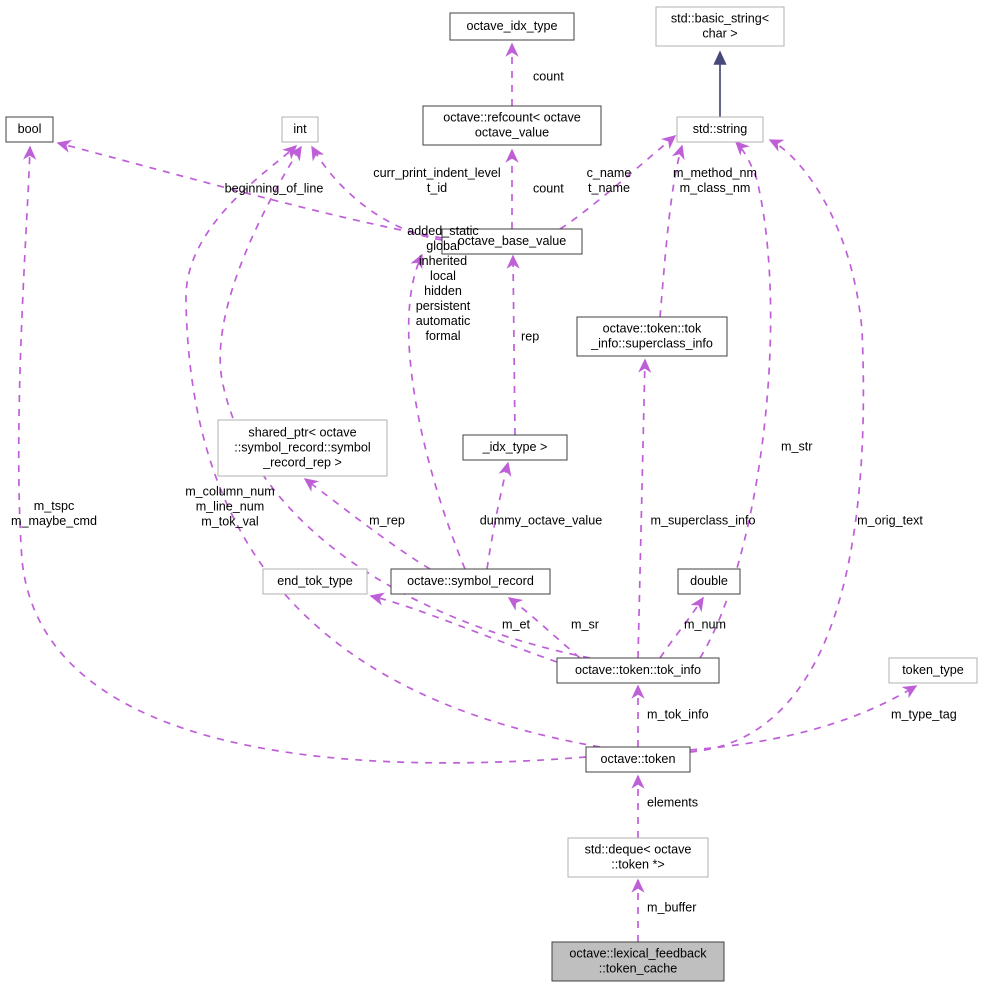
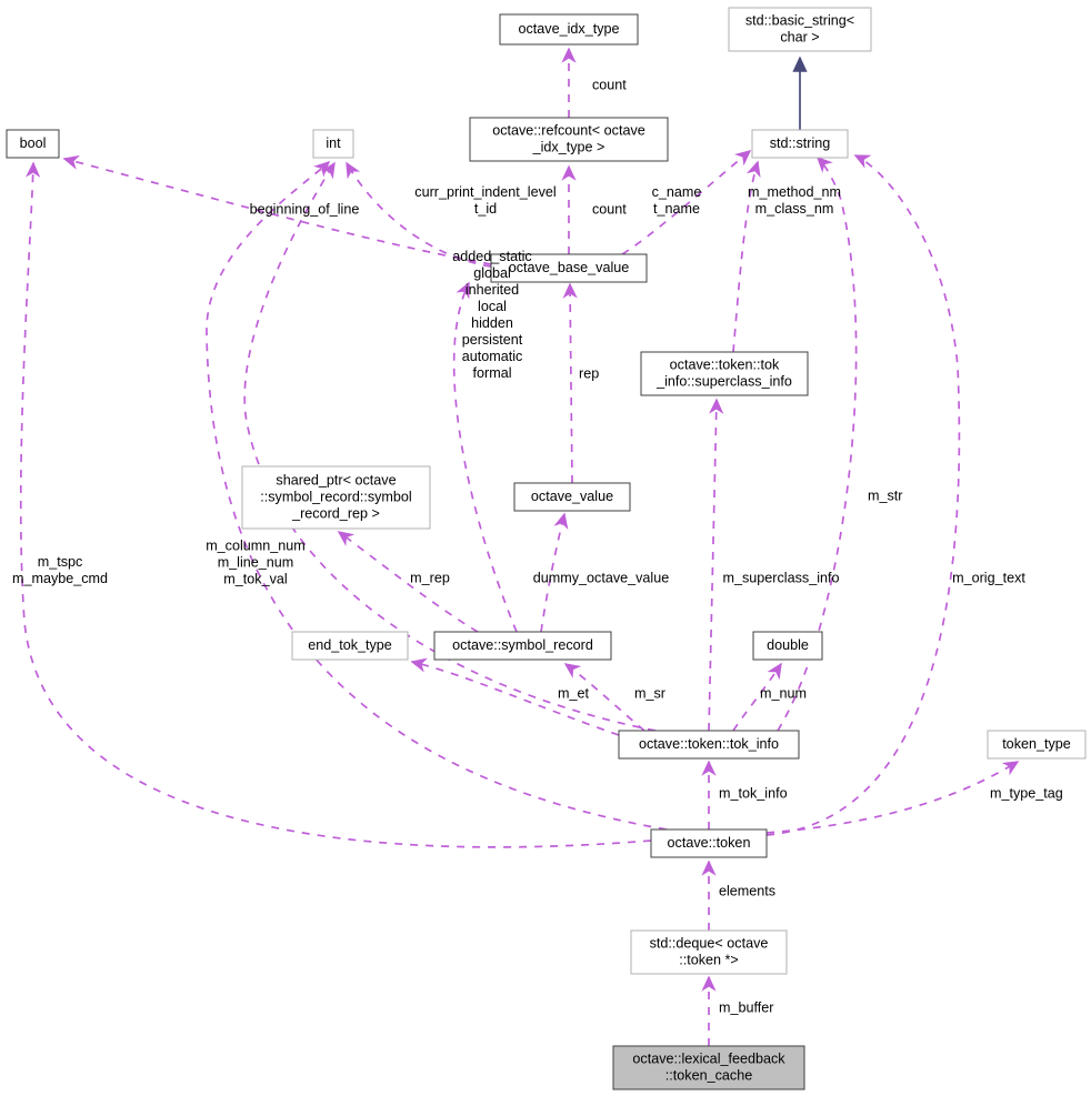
  octave_idx_type
  std::basic_string<
  char >
  bool
  int
  octave::refcount< octave
- octave_value
+ _idx_type >
  std::string
  octave_base_value
  octave::token::tok
  _info::superclass_info
  shared_ptr< octave
  ::symbol_record::symbol
  _record_rep >
- _idx_type >
+ octave_value
  end_tok_type
  octave::symbol_record
  double
  octave::token::tok_info
  token_type
  octave::token
  std::deque< octave
  ::token *>
  octave::lexical_feedback
  ::token_cache
  count
  count
  curr_print_indent_level
  t_id
  c_name
  t_name
  m_method_nm
  m_class_nm
  beginning_of_line
  added_static
  global
  inherited
  local
  hidden
  persistent
  automatic
  formal
  rep
  m_str
  m_tspc
  m_maybe_cmd
  m_column_num
  m_line_num
  m_tok_val
  m_rep
  dummy_octave_value
  m_superclass_info
  m_orig_text
  m_et
  m_sr
  m_num
  m_tok_info
  m_type_tag
  elements
  m_buffer
